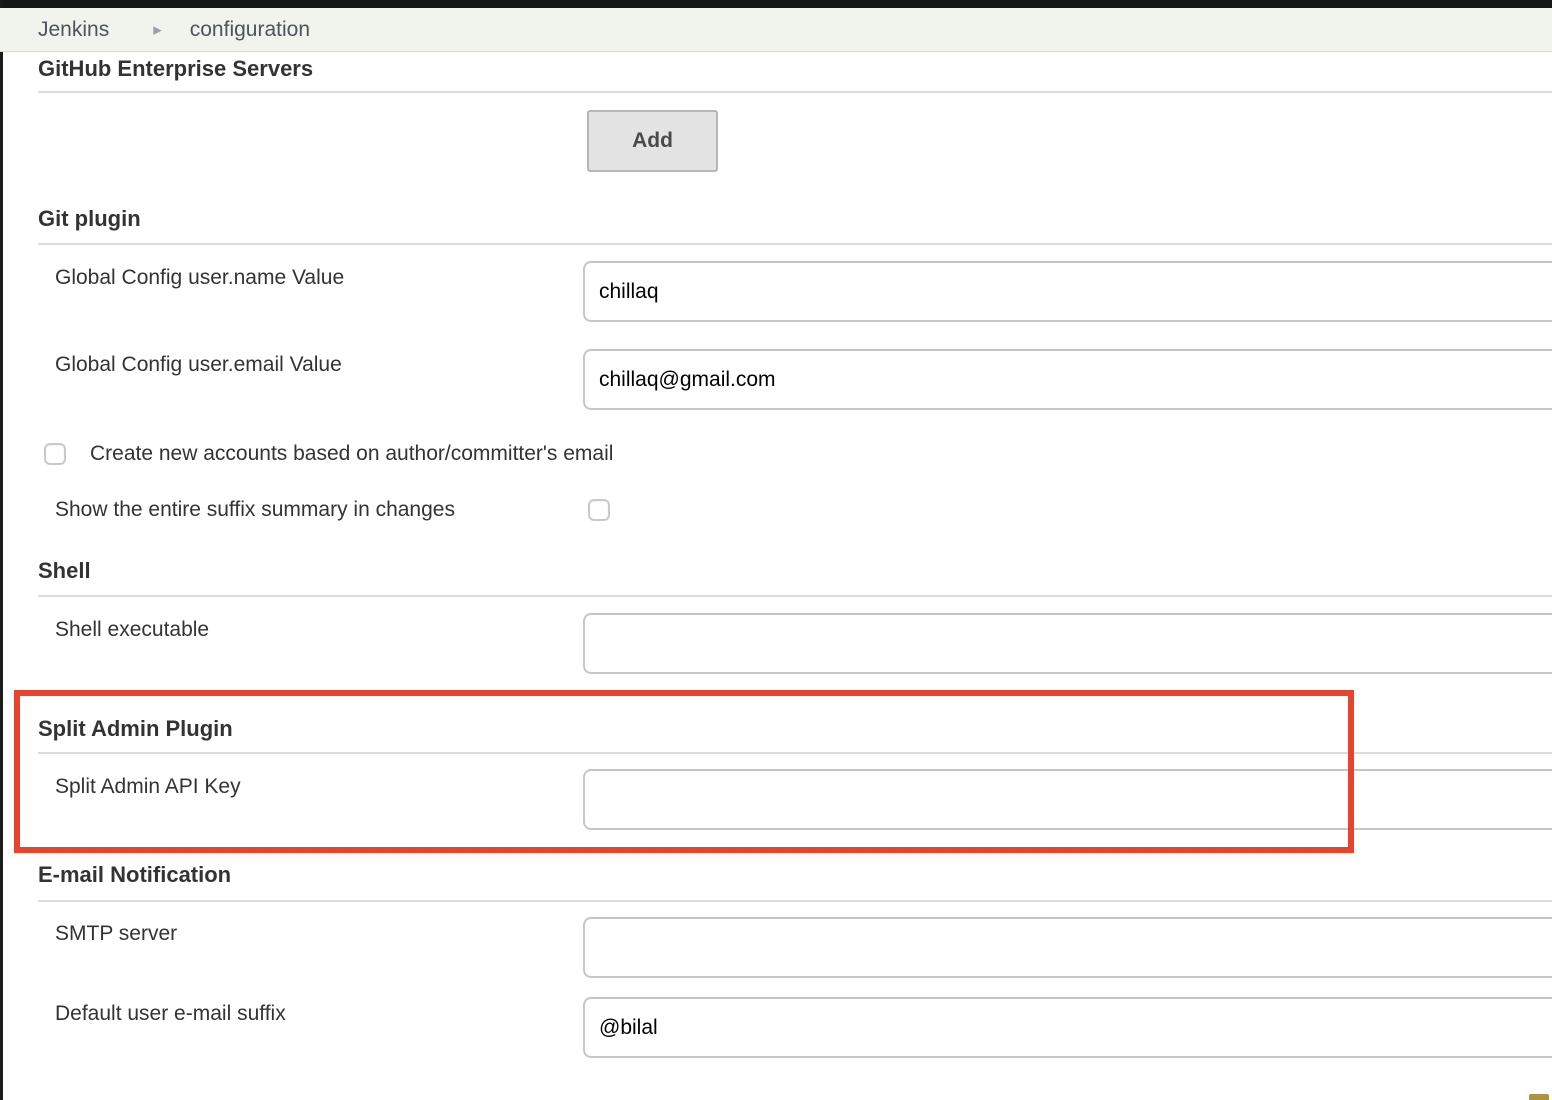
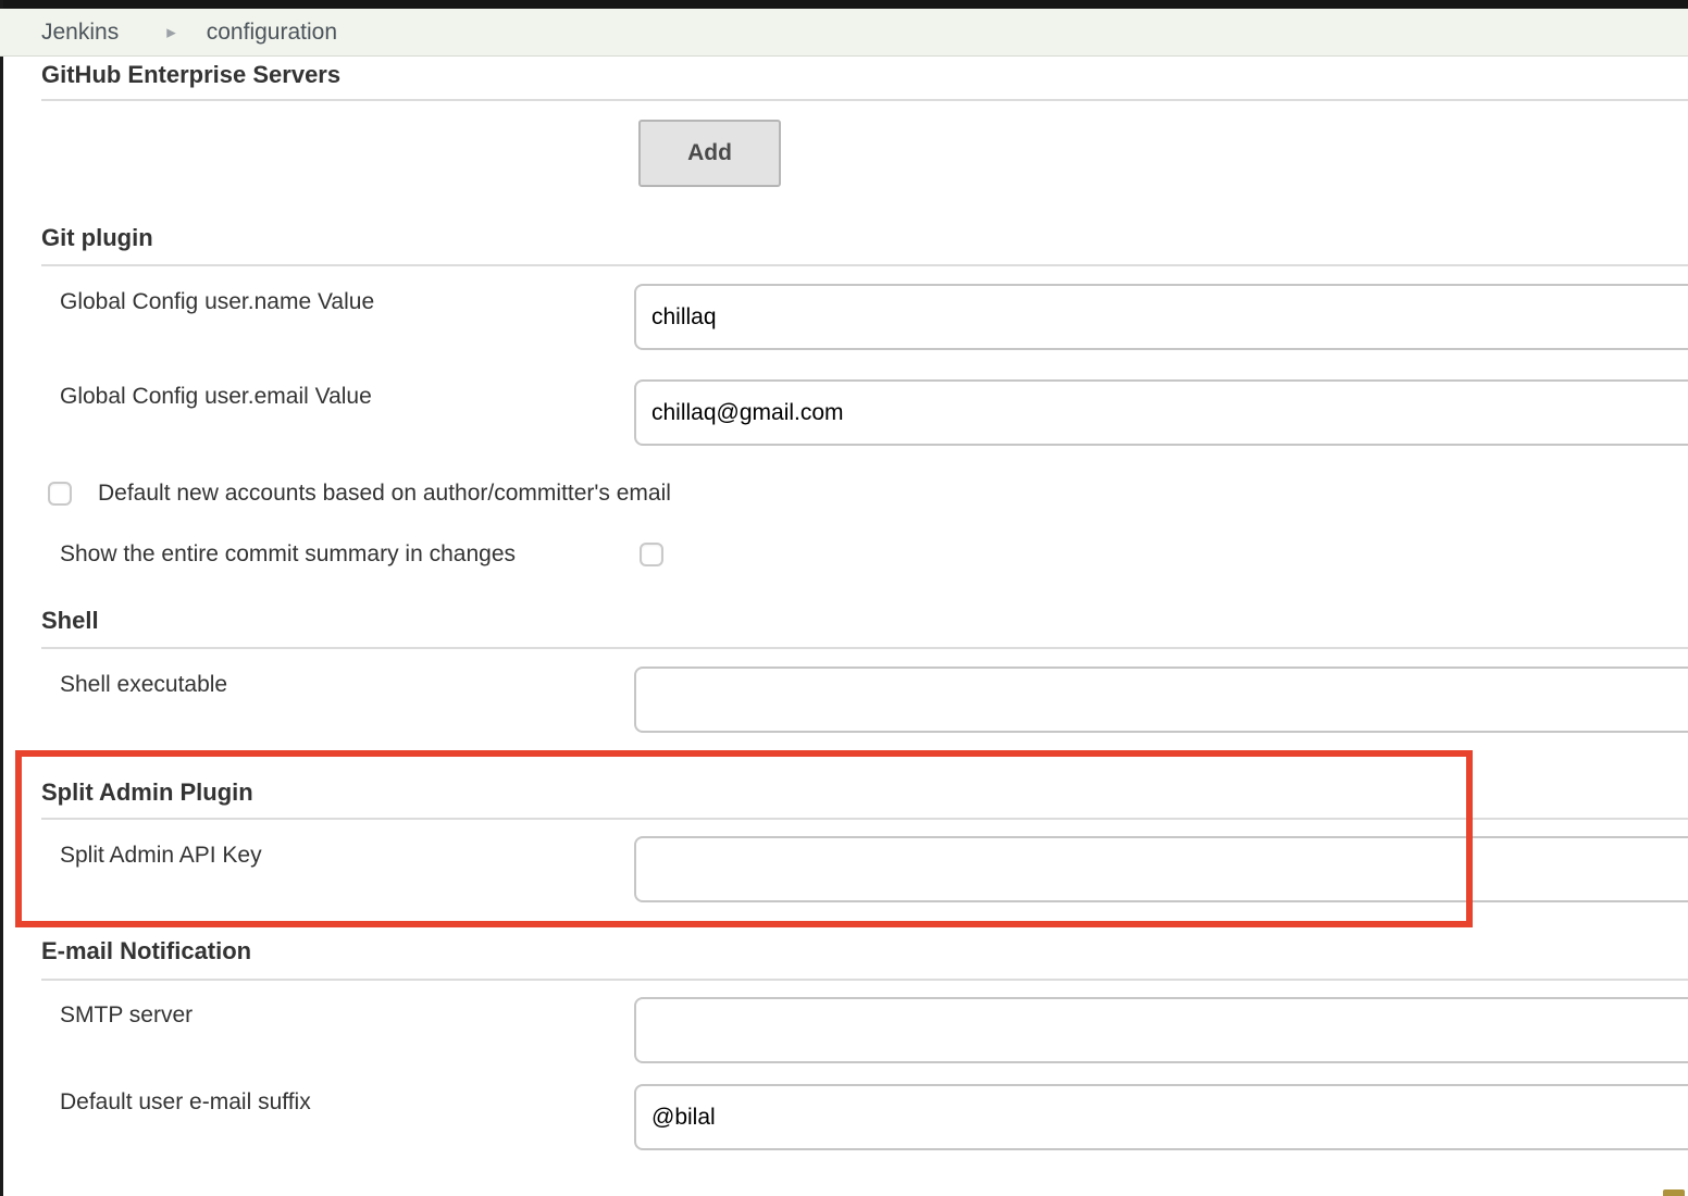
  Jenkins
  ▸
  configuration
  GitHub Enterprise Servers
  Add
  Git plugin
  Global Config user.name Value
  chillaq
  Global Config user.email Value
  chillaq@gmail.com
- Create new accounts based on author/committer's email
+ Default new accounts based on author/committer's email
- Show the entire suffix summary in changes
+ Show the entire commit summary in changes
  Shell
  Shell executable
  Split Admin Plugin
  Split Admin API Key
  E-mail Notification
  SMTP server
  Default user e-mail suffix
  @bilal
